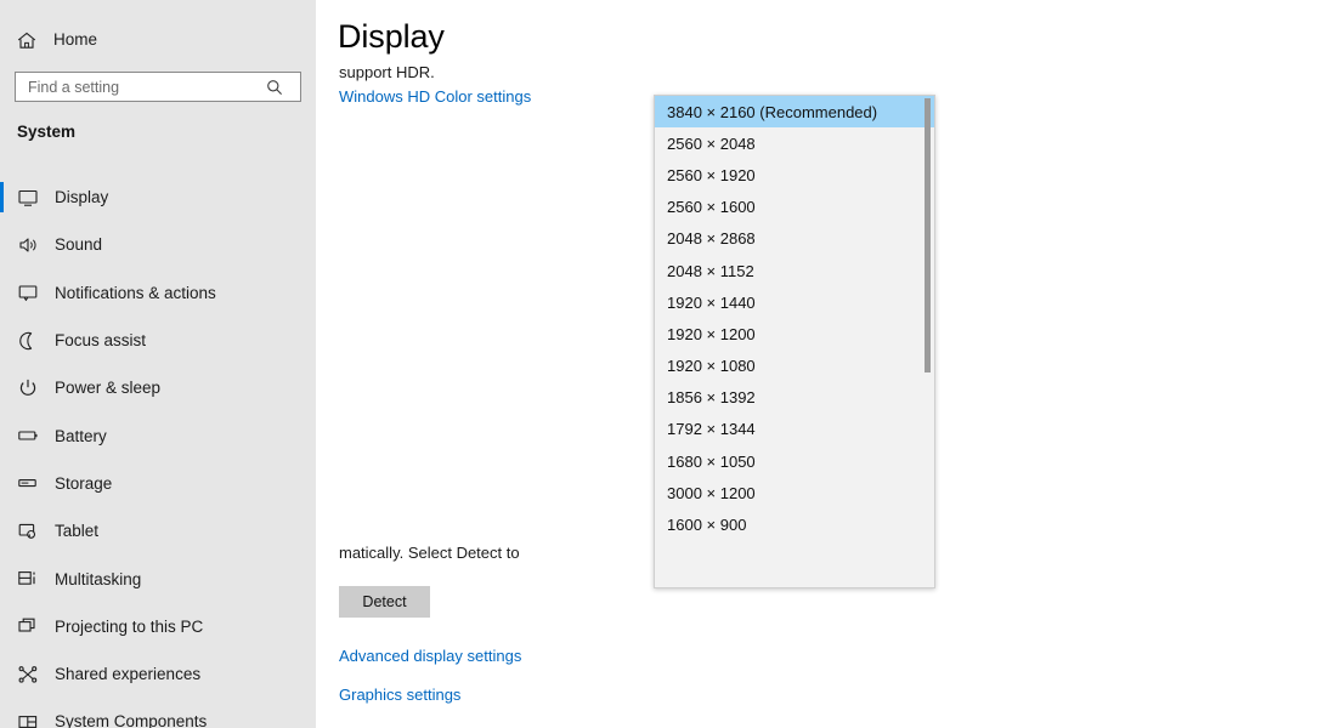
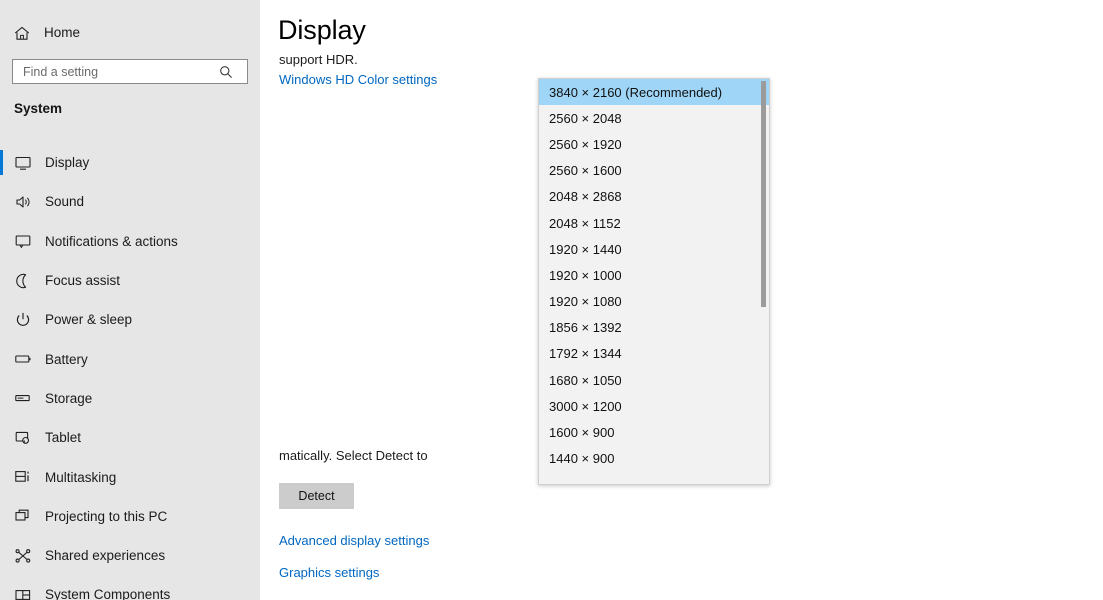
  Home
  Find a setting
  System
  Display
  Sound
  Notifications & actions
  Focus assist
  Power & sleep
  Battery
  Storage
  Tablet
  Multitasking
  Projecting to this PC
  Shared experiences
  System Components
  Display
  support HDR.
  Windows HD Color settings
  matically. Select Detect to
  Detect
  Advanced display settings
  Graphics settings
  3840 × 2160 (Recommended)
  2560 × 2048
  2560 × 1920
  2560 × 1600
  2048 × 2868
  2048 × 1152
  1920 × 1440
- 1920 × 1200
+ 1920 × 1000
  1920 × 1080
  1856 × 1392
  1792 × 1344
  1680 × 1050
  3000 × 1200
  1600 × 900
+ 1440 × 900
